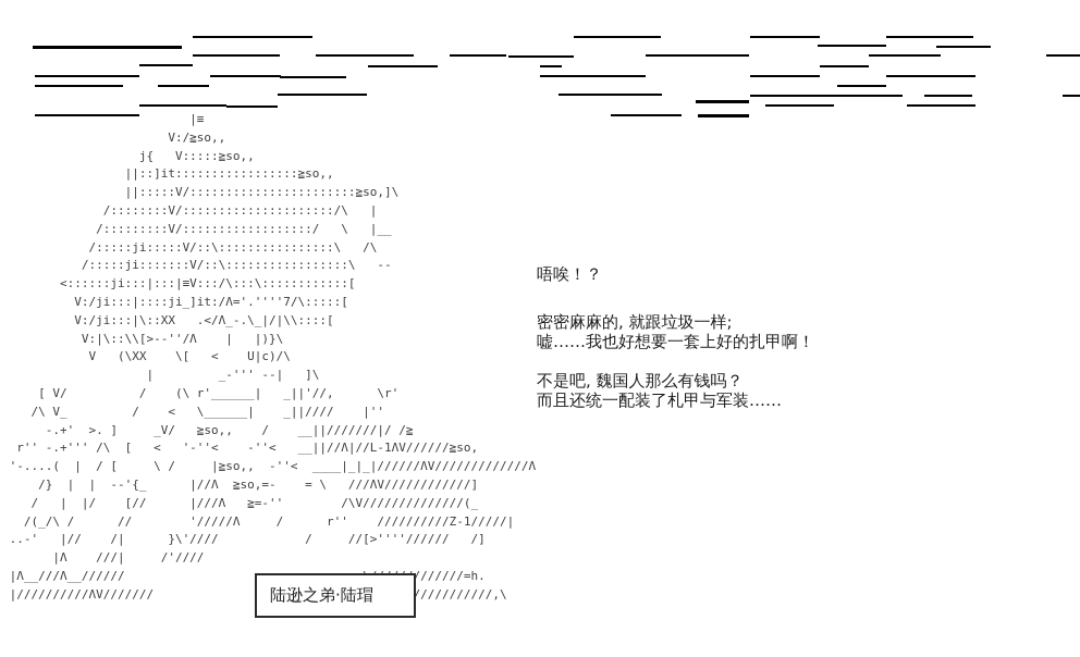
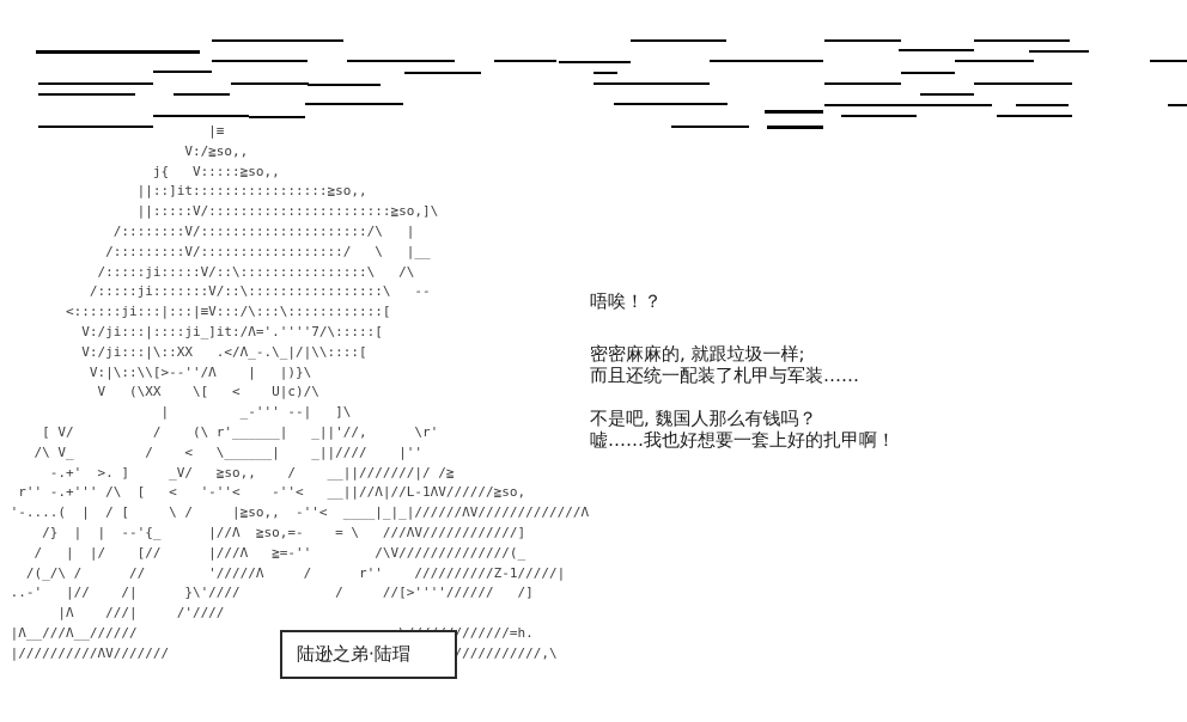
  |≡
  V:/≧so,,
  j{ V:::::≧so,,
  ||::]it:::::::::::::::::≧so,,
  ||:::::V/:::::::::::::::::::::::≧so,]\
  /::::::::V/:::::::::::::::::::::/\ |
  /:::::::::V/::::::::::::::::::/ \ |__
  /:::::ji:::::V/::\::::::::::::::::\ /\
  /:::::ji:::::::V/::\:::::::::::::::::\ --
  <::::::ji:::|:::|≡V:::/\:::\::::::::::::[
  V:/ji:::|::::ji_]it:/Λ='.''''7/\:::::[
  V:/ji:::|\::XX .</Λ_-.\_|/|\\::::[
  V:|\::\\[>--''/Λ | |)}\
  V (\XX \[ < U|c)/\
  | _-''' --| ]\
  [ V/ / (\ r'______| _||'//, \r'
  /\ V_ / < \______| _||//// |''
  -.+' >. ] _V/ ≧so,, / __||///////|/ /≧
  r'' -.+''' /\ [ < '-''< -''< __||//Λ|//L-1ΛV//////≧so,
  '-....( | / [ \ / |≧so,, -''< ____|_|_|//////ΛV/////////////Λ
  /} | | --'{_ |//Λ ≧so,=- = \ ///ΛV////////////]
  / | |/ [// |///Λ ≧=-'' /\V//////////////(_
  /(_/\ / // '/////Λ / r'' //////////Z-1/////|
  ..-' |// /| }\'//// / //[>''''////// /]
  |Λ ///| /'////
  |Λ__///Λ__/////////////=h.
  |//////////ΛV//////////////////,\
  唔唉！？
  密密麻麻的, 就跟垃圾一样;
- 嘘……我也好想要一套上好的扎甲啊！
+ 而且还统一配装了札甲与军装……
  不是吧, 魏国人那么有钱吗？
- 而且还统一配装了札甲与军装……
+ 嘘……我也好想要一套上好的扎甲啊！
  陆逊之弟·陆瑁
